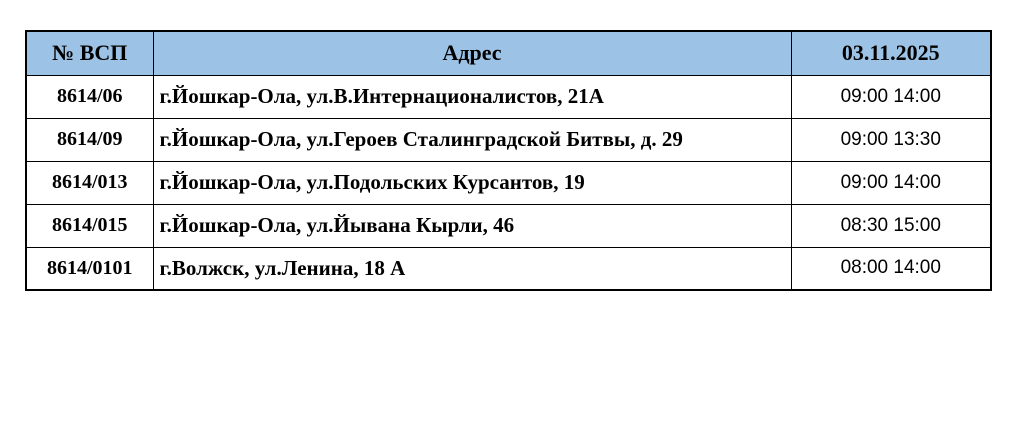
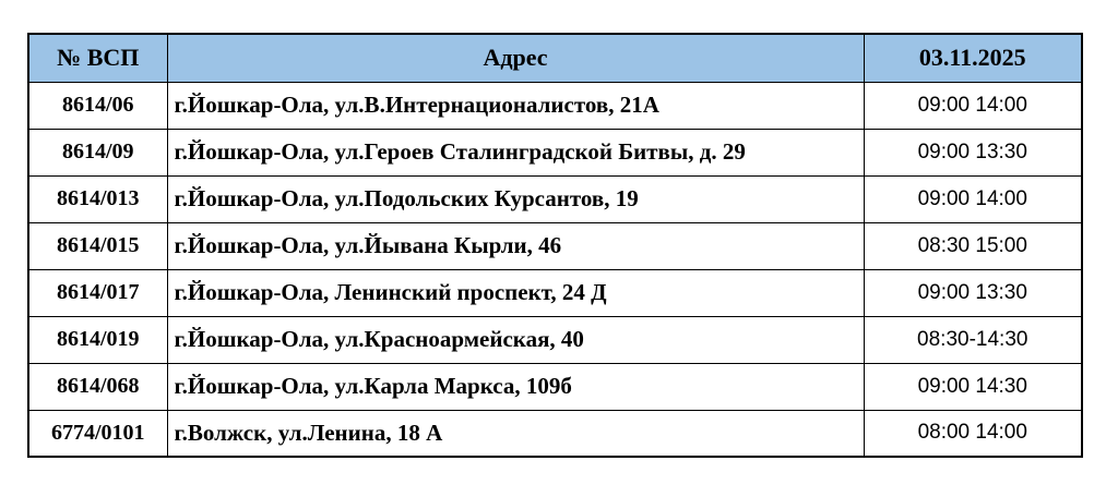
  № ВСП	Адрес	03.11.2025
  8614/06	г.Йошкар-Ола, ул.В.Интернационалистов, 21А	09:00 14:00
  8614/09	г.Йошкар-Ола, ул.Героев Сталинградской Битвы, д. 29	09:00 13:30
  8614/013	г.Йошкар-Ола, ул.Подольских Курсантов, 19	09:00 14:00
  8614/015	г.Йошкар-Ола, ул.Йывана Кырли, 46	08:30 15:00
+ 8614/017	г.Йошкар-Ола, Ленинский проспект, 24 Д	09:00 13:30
+ 8614/019	г.Йошкар-Ола, ул.Красноармейская, 40	08:30-14:30
+ 8614/068	г.Йошкар-Ола, ул.Карла Маркса, 109б	09:00 14:30
- 8614/0101	г.Волжск, ул.Ленина, 18 А	08:00 14:00
+ 6774/0101	г.Волжск, ул.Ленина, 18 А	08:00 14:00
